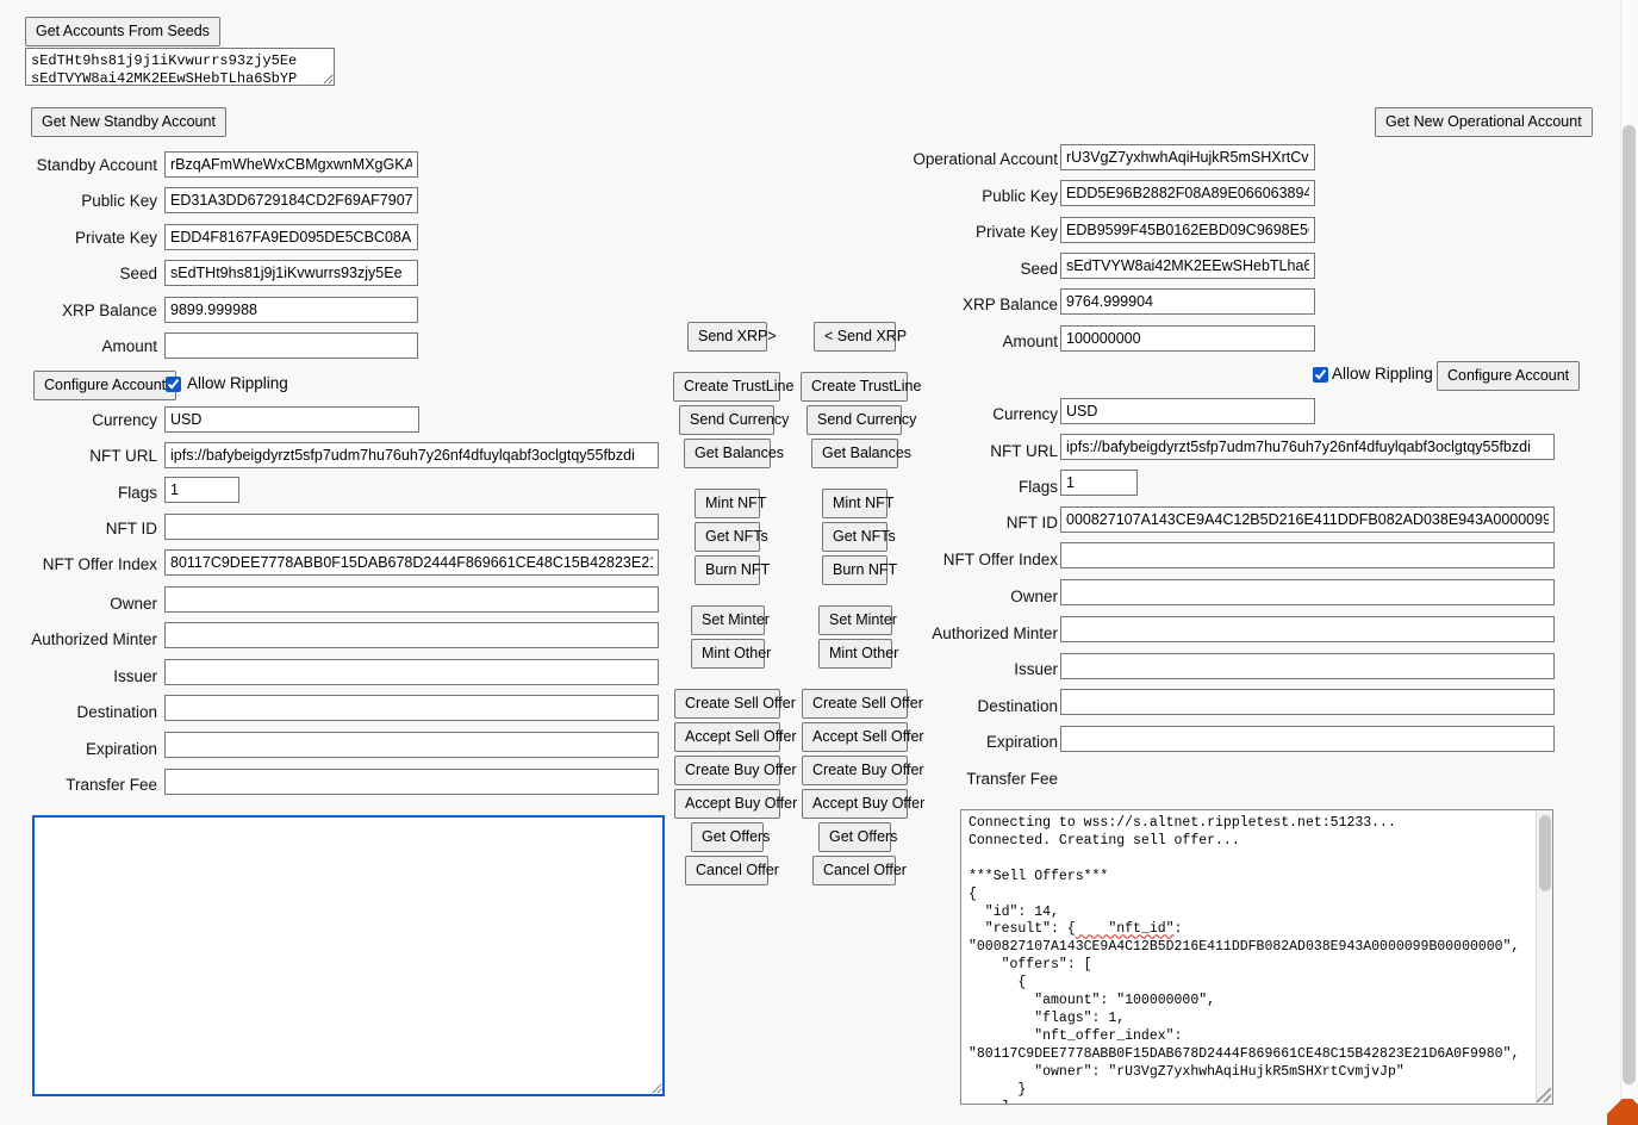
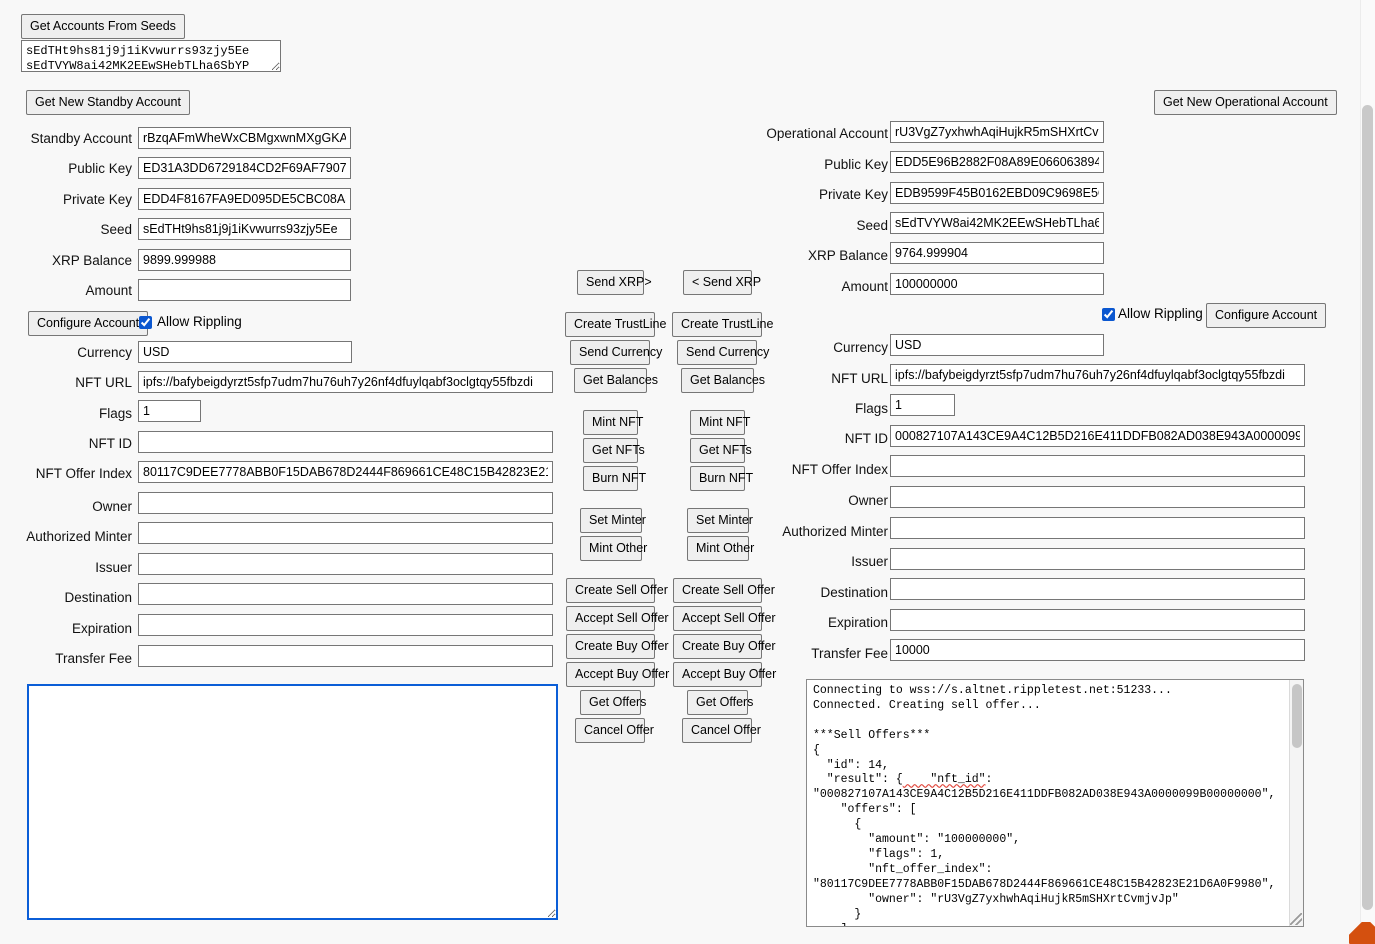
  Get Accounts From Seeds
  sEdTHt9hs81j9j1iKvwurrs93zjy5Ee
  Get New Standby Account
  Get New Operational Account
  Standby Account
  rBzqAFmWheWxCBMgxwnMXgGKA
  Public Key
  ED31A3DD6729184CD2F69AF7907
  Private Key
  EDD4F8167FA9ED095DE5CBC08A
  Seed
  sEdTHt9hs81j9j1iKvwurrs93zjy5Ee
  XRP Balance
  9899.999988
  Amount
  Configure Account
  Allow Rippling
  Currency
  USD
  NFT URL
  ipfs://bafybeigdyrzt5sfp7udm7hu76uh7y26nf4dfuylqabf3oclgtqy55fbzdi
  Flags
  1
  NFT ID
  NFT Offer Index
  80117C9DEE7778ABB0F15DAB678D2444F869661CE48C15B42823E2
  Owner
  Authorized Minter
  Issuer
  Destination
  Expiration
  Transfer Fee
  Send XRP>
  < Send XRP
  Create TrustLine
  Create TrustLine
  Send Currency
  Send Currenc
  Get Balances
  Get Balances
  Mint NFT
  Mint NFT
  Get NFTs
  Get NFTs
  Burn NFT
  Burn NFT
  Set Minter
  Set Minter
  Mint Other
  Mint Other
  Create Sell Offer
  Create Sell Offe
  Accept Sell Offer
  Accept Sell Offe
  Create Buy Offer
  Create Buy Offe
  Accept Buy Offer
  Accept Buy Offer
  Get Offers
  Get Offers
  Cancel Offer
  Cancel Offer
  Operational Account
  rU3VgZ7yxhwhAqiHujkR5mSHXrtCv
  Public Key
  EDD5E96B2882F08A89E066063894
  Private Key
  EDB9599F45B0162EBD09C9698E5
  Seed
  sEdTVYW8ai42MK2EEwSHebTLha6
  XRP Balance
  9764.999904
  Amount
  100000000
  Allow Rippling
  Configure Account
  Currency
  USD
  NFT URL
  ipfs://bafybeigdyrzt5sfp7udm7hu76uh7y26nf4dfuylqabf3oclgtqy55fbzdi
  Flags
  1
  NFT ID
  000827107A143CE9A4C12B5D216E411DDFB082AD038E943A0000099
  NFT Offer Index
  Owner
  Authorized Minter
  Issuer
  Destination
  Expiration
  Transfer Fee
+ 10000
  Connecting to wss://s.altnet.rippletest.net:51233... Connected. Creating sell offer... ***Sell Offers*** { "id": 14, "result": { "nft_id": "000827107A143CE9A4C12B5D216E411DDFB082AD038E943A0000099B00000000", "offers": [ { "amount": "100000000", "flags": 1, "nft_offer_index": "80117C9DEE7778ABB0F15DAB678D2444F869661CE48C15B42823E21D6A0F9980", "owner": "rU3VgZ7yxhwhAqiHujkR5mSHXrtCvmjvJp" }
